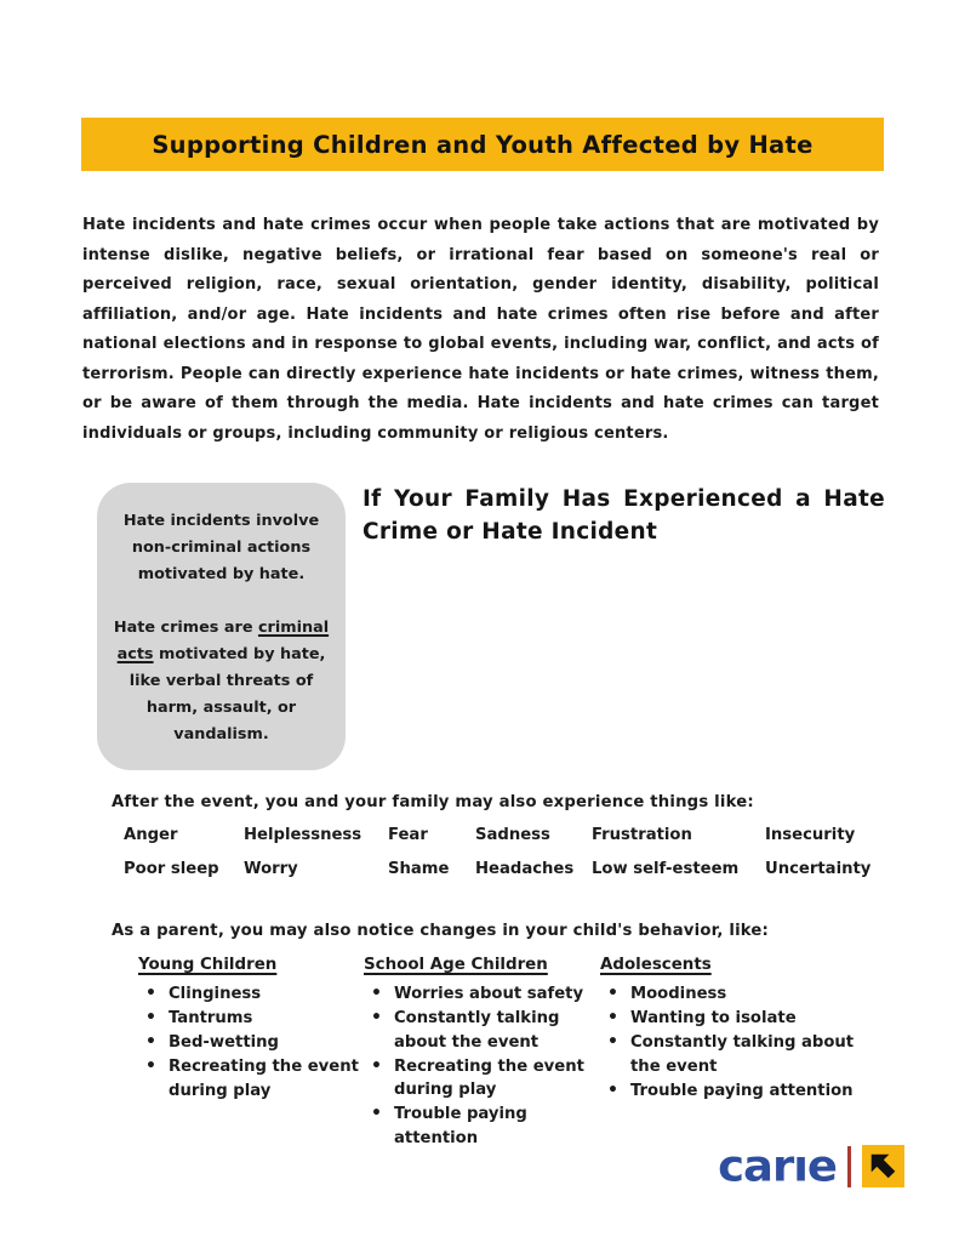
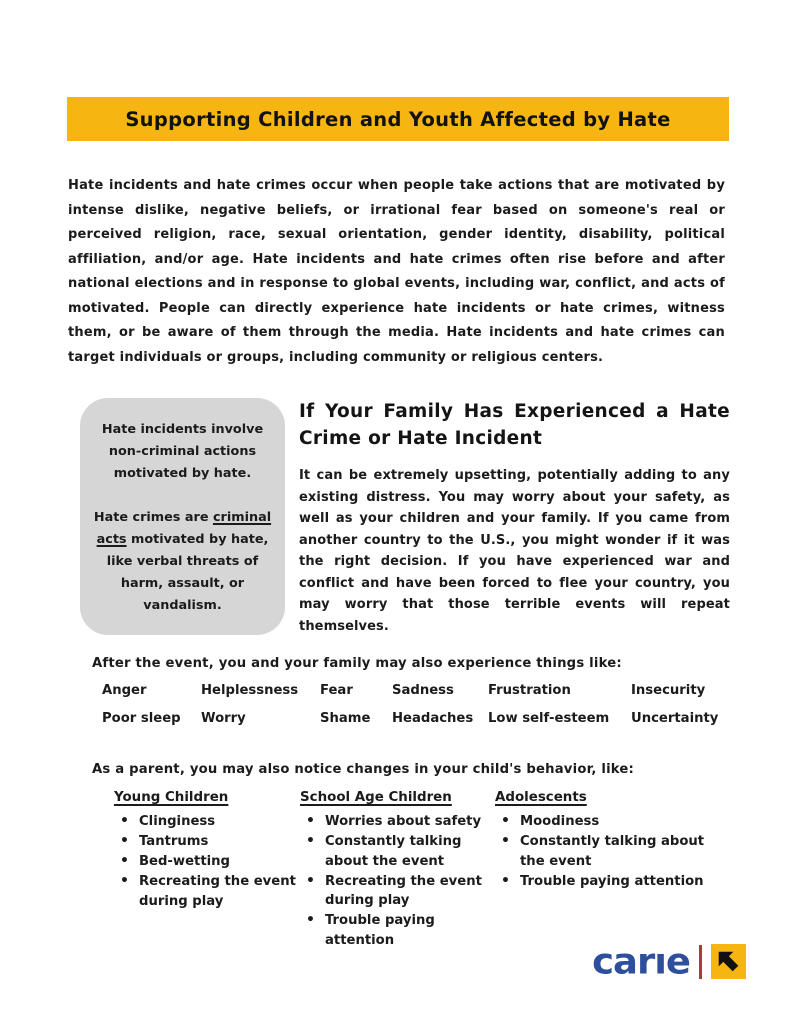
  Supporting Children and Youth Affected by Hate
- Hate incidents and hate crimes occur when people take actions that are motivated by intense dislike, negative beliefs, or irrational fear based on someone's real or perceived religion, race, sexual orientation, gender identity, disability, political affiliation, and/or age. Hate incidents and hate crimes often rise before and after national elections and in response to global events, including war, conflict, and acts of terrorism. People can directly experience hate incidents or hate crimes, witness them, or be aware of them through the media. Hate incidents and hate crimes can target individuals or groups, including community or religious centers.
+ Hate incidents and hate crimes occur when people take actions that are motivated by intense dislike, negative beliefs, or irrational fear based on someone's real or perceived religion, race, sexual orientation, gender identity, disability, political affiliation, and/or age. Hate incidents and hate crimes often rise before and after national elections and in response to global events, including war, conflict, and acts of motivated. People can directly experience hate incidents or hate crimes, witness them, or be aware of them through the media. Hate incidents and hate crimes can target individuals or groups, including community or religious centers.
  Hate incidents involve non-criminal actions motivated by hate.
  Hate crimes are criminal acts motivated by hate, like verbal threats of harm, assault, or vandalism.
  If Your Family Has Experienced a Hate Crime or Hate Incident
+ It can be extremely upsetting, potentially adding to any existing distress. You may worry about your safety, as well as your children and your family. If you came from another country to the U.S., you might wonder if it was the right decision. If you have experienced war and conflict and have been forced to flee your country, you may worry that those terrible events will repeat themselves.
  After the event, you and your family may also experience things like:
  Anger
  Helplessness
  Fear
  Sadness
  Frustration
  Insecurity
  Poor sleep
  Worry
  Shame
  Headaches
  Low self-esteem
  Uncertainty
  As a parent, you may also notice changes in your child's behavior, like:
  Young Children
  Clinginess
  Tantrums
  Bed-wetting
  Recreating the event during play
  School Age Children
  Worries about safety
  Constantly talking about the event
  Recreating the event during play
  Trouble paying attention
  Adolescents
  Moodiness
- Wanting to isolate
  Constantly talking about the event
  Trouble paying attention
  carıe
